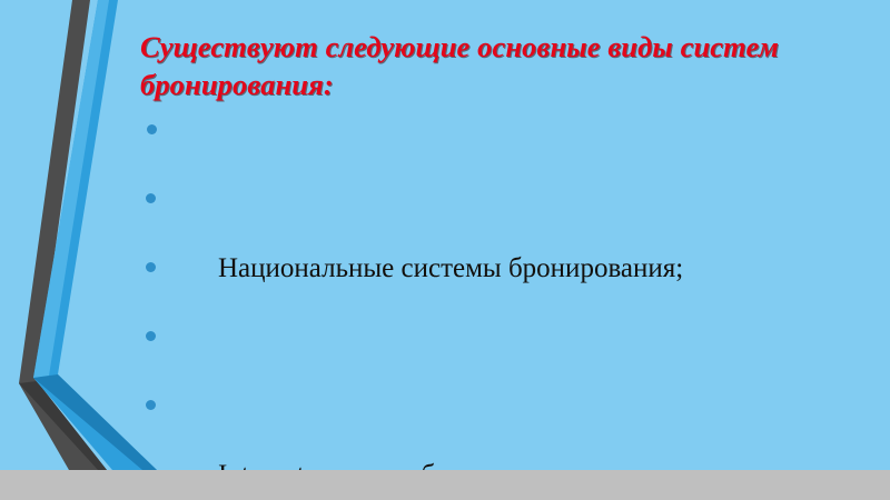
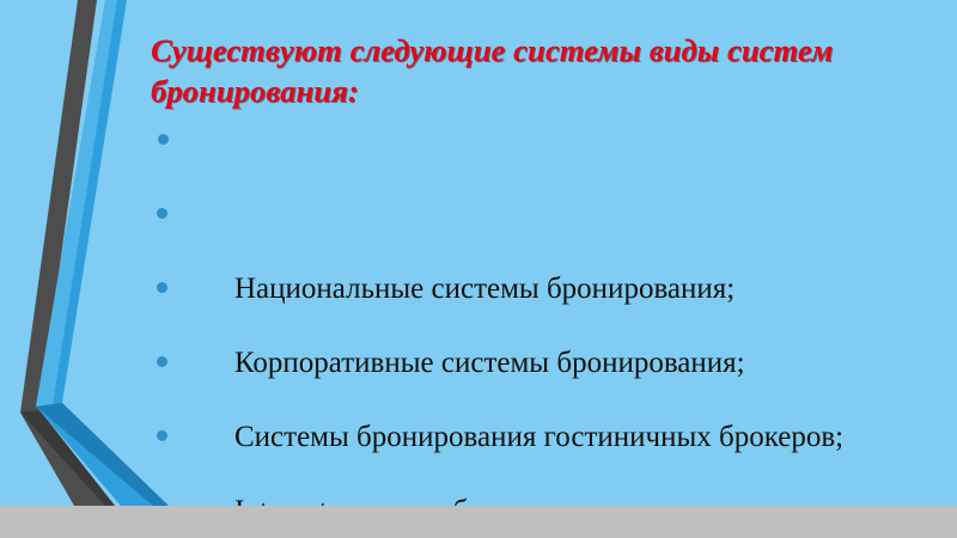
- Существуют следующие основные виды систем бронирования:
+ Существуют следующие системы виды систем бронирования:
  Национальные системы бронирования;
+ Корпоративные системы бронирования;
+ Системы бронирования гостиничных брокеров;
